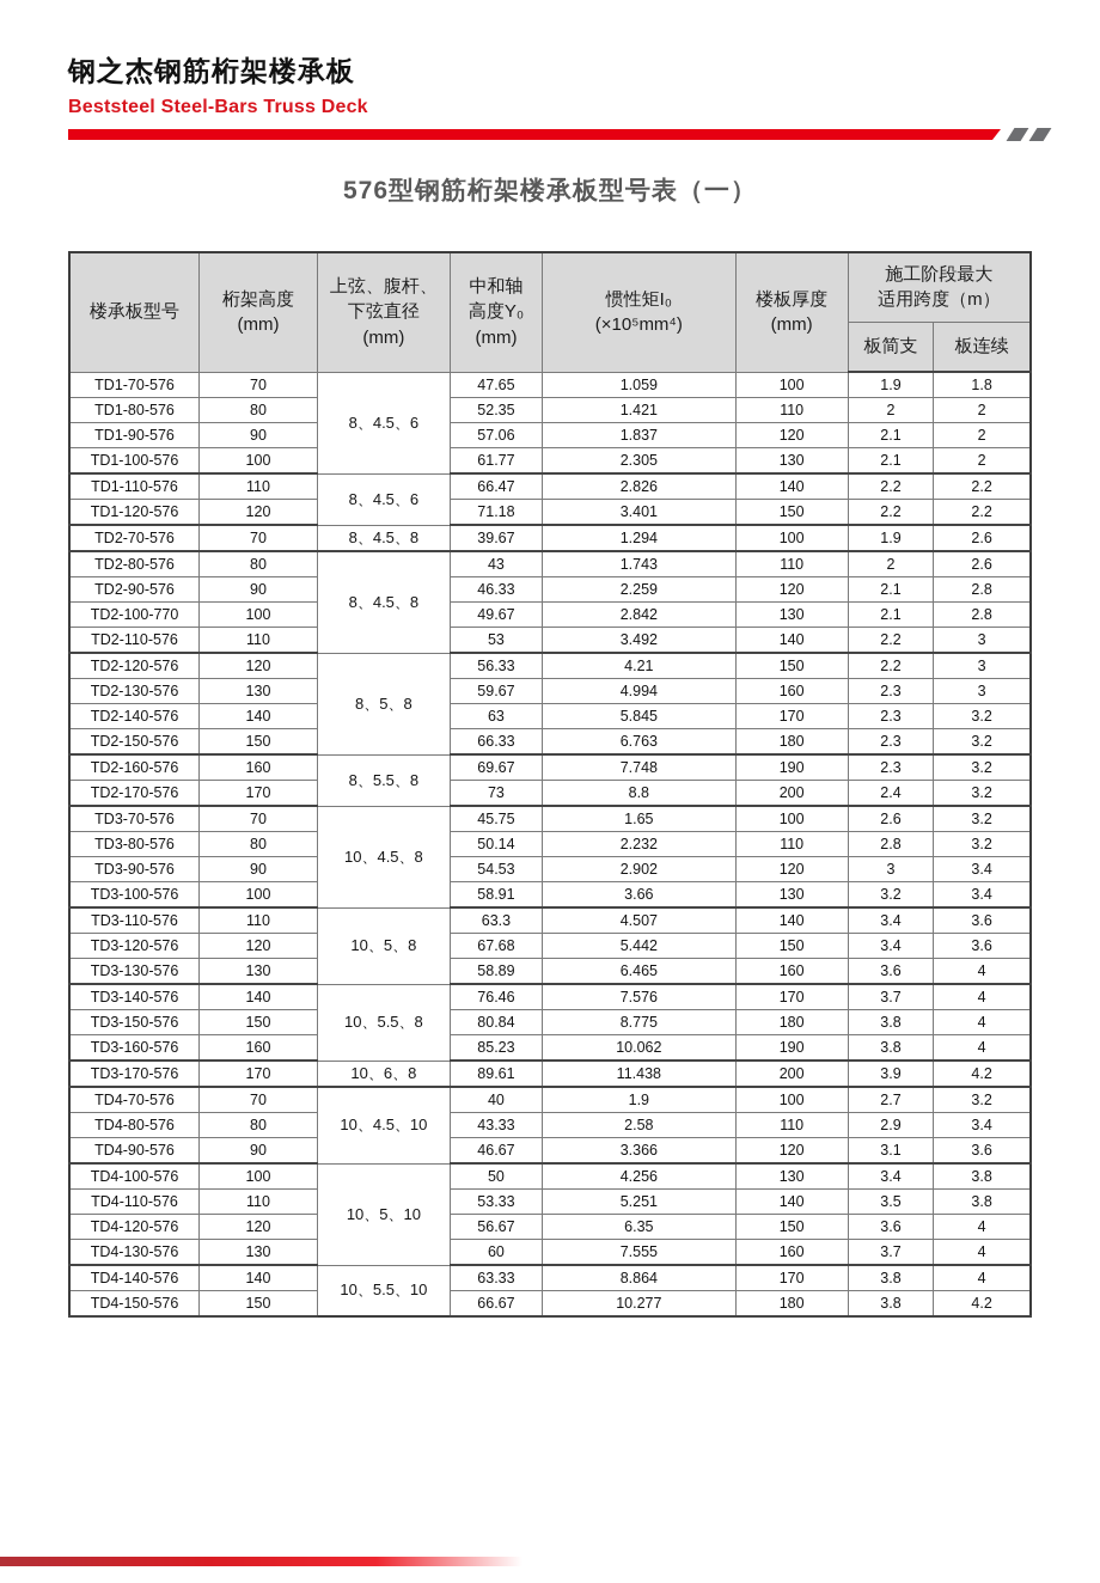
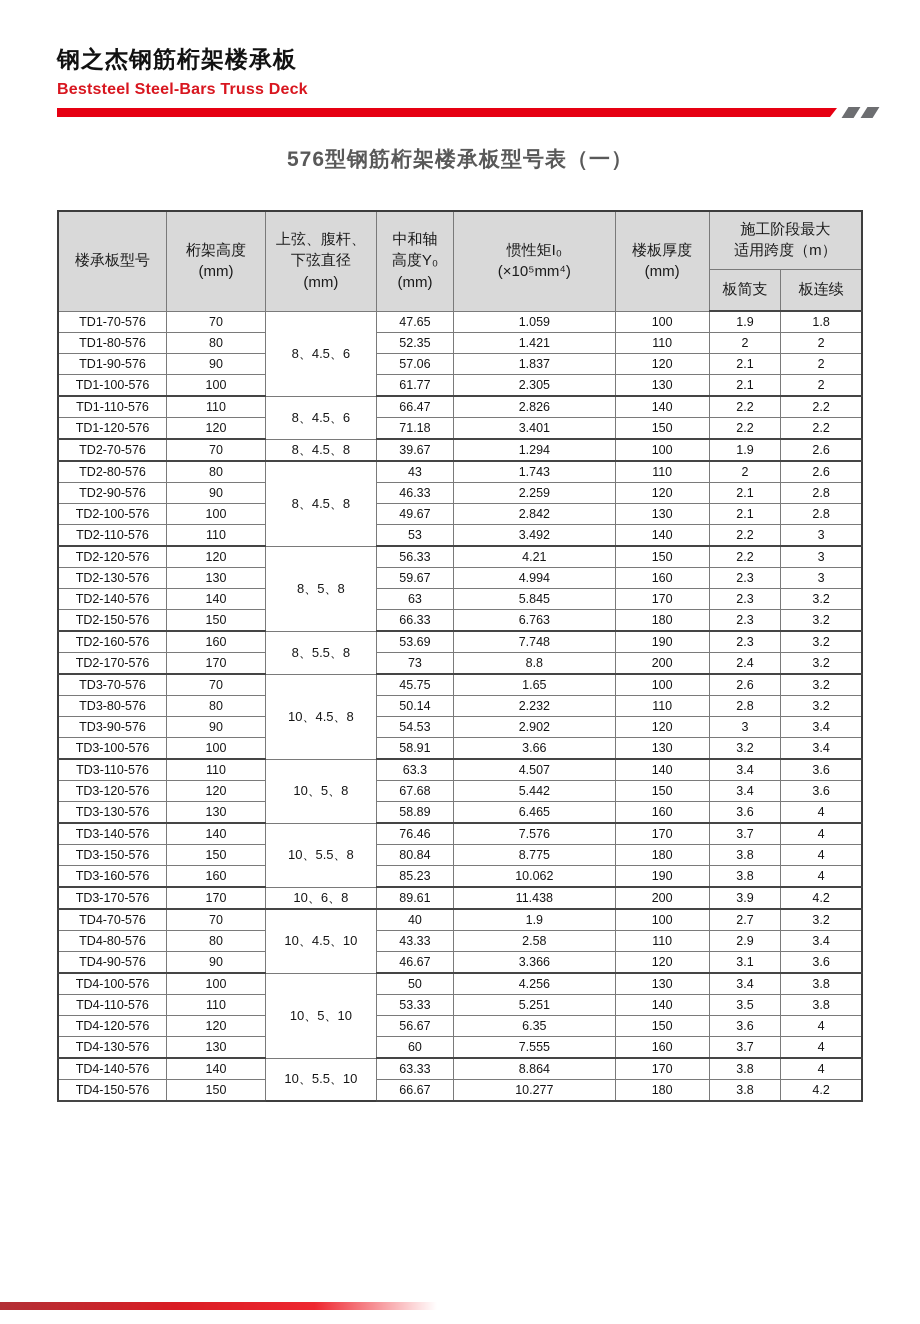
  钢之杰钢筋桁架楼承板
  Beststeel Steel-Bars Truss Deck
  576型钢筋桁架楼承板型号表（一）
  楼承板型号	桁架高度 (mm)	上弦、腹杆、 下弦直径 (mm)	中和轴 高度Y₀ (mm)	惯性矩I₀ (×10⁵mm⁴)	楼板厚度 (mm)	施工阶段最大 适用跨度（m）
  板简支	板连续
  TD1-70-576	70	8、4.5、6	47.65	1.059	100	1.9	1.8
  TD1-80-576	80	52.35	1.421	110	2	2
  TD1-90-576	90	57.06	1.837	120	2.1	2
  TD1-100-576	100	61.77	2.305	130	2.1	2
  TD1-110-576	110	8、4.5、6	66.47	2.826	140	2.2	2.2
  TD1-120-576	120	71.18	3.401	150	2.2	2.2
  TD2-70-576	70	8、4.5、8	39.67	1.294	100	1.9	2.6
  TD2-80-576	80	8、4.5、8	43	1.743	110	2	2.6
  TD2-90-576	90	46.33	2.259	120	2.1	2.8
- TD2-100-770	100	49.67	2.842	130	2.1	2.8
+ TD2-100-576	100	49.67	2.842	130	2.1	2.8
  TD2-110-576	110	53	3.492	140	2.2	3
  TD2-120-576	120	8、5、8	56.33	4.21	150	2.2	3
  TD2-130-576	130	59.67	4.994	160	2.3	3
  TD2-140-576	140	63	5.845	170	2.3	3.2
  TD2-150-576	150	66.33	6.763	180	2.3	3.2
- TD2-160-576	160	8、5.5、8	69.67	7.748	190	2.3	3.2
+ TD2-160-576	160	8、5.5、8	53.69	7.748	190	2.3	3.2
  TD2-170-576	170	73	8.8	200	2.4	3.2
  TD3-70-576	70	10、4.5、8	45.75	1.65	100	2.6	3.2
  TD3-80-576	80	50.14	2.232	110	2.8	3.2
  TD3-90-576	90	54.53	2.902	120	3	3.4
  TD3-100-576	100	58.91	3.66	130	3.2	3.4
  TD3-110-576	110	10、5、8	63.3	4.507	140	3.4	3.6
  TD3-120-576	120	67.68	5.442	150	3.4	3.6
  TD3-130-576	130	58.89	6.465	160	3.6	4
  TD3-140-576	140	10、5.5、8	76.46	7.576	170	3.7	4
  TD3-150-576	150	80.84	8.775	180	3.8	4
  TD3-160-576	160	85.23	10.062	190	3.8	4
  TD3-170-576	170	10、6、8	89.61	11.438	200	3.9	4.2
  TD4-70-576	70	10、4.5、10	40	1.9	100	2.7	3.2
  TD4-80-576	80	43.33	2.58	110	2.9	3.4
  TD4-90-576	90	46.67	3.366	120	3.1	3.6
  TD4-100-576	100	10、5、10	50	4.256	130	3.4	3.8
  TD4-110-576	110	53.33	5.251	140	3.5	3.8
  TD4-120-576	120	56.67	6.35	150	3.6	4
  TD4-130-576	130	60	7.555	160	3.7	4
  TD4-140-576	140	10、5.5、10	63.33	8.864	170	3.8	4
  TD4-150-576	150	66.67	10.277	180	3.8	4.2
